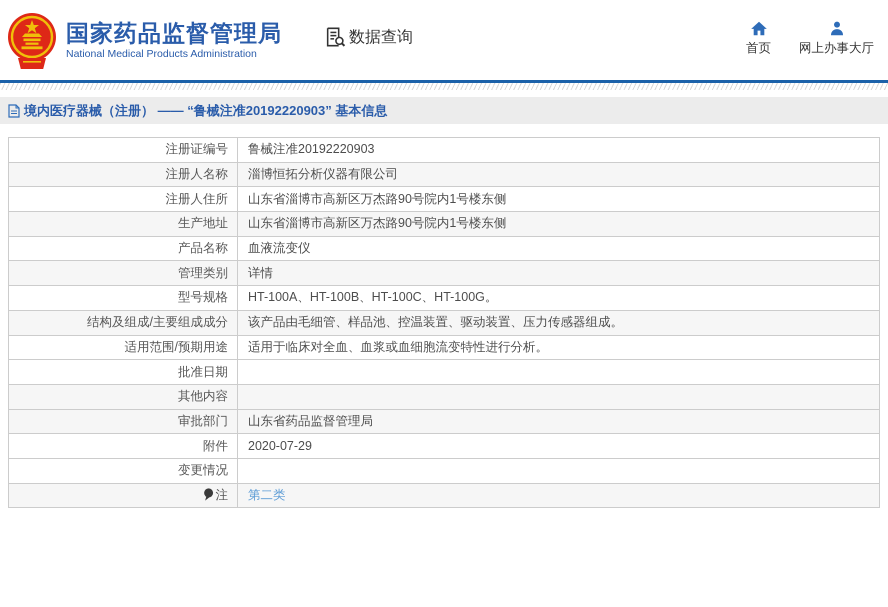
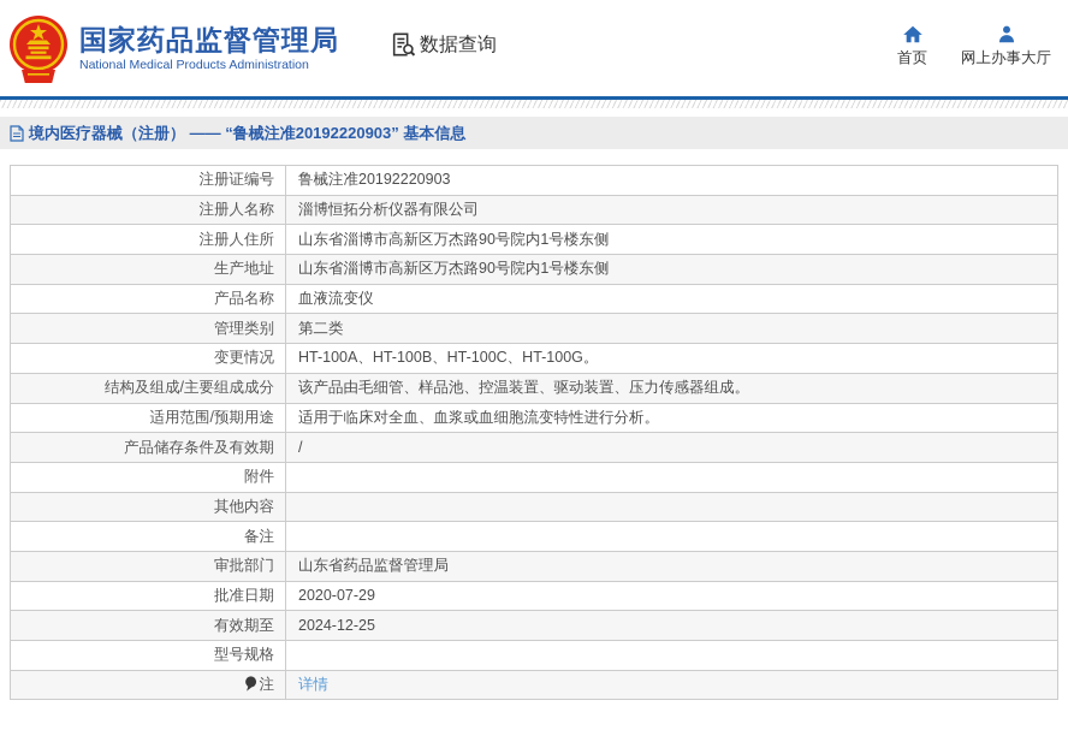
  国家药品监督管理局
  National Medical Products Administration
  数据查询
  首页
  网上办事大厅
  境内医疗器械（注册） —— “鲁械注准20192220903” 基本信息
  注册证编号	鲁械注准20192220903
  注册人名称	淄博恒拓分析仪器有限公司
  注册人住所	山东省淄博市高新区万杰路90号院内1号楼东侧
  生产地址	山东省淄博市高新区万杰路90号院内1号楼东侧
  产品名称	血液流变仪
- 管理类别	详情
+ 管理类别	第二类
- 型号规格	HT-100A、HT-100B、HT-100C、HT-100G。
+ 变更情况	HT-100A、HT-100B、HT-100C、HT-100G。
  结构及组成/主要组成成分	该产品由毛细管、样品池、控温装置、驱动装置、压力传感器组成。
  适用范围/预期用途	适用于临床对全血、血浆或血细胞流变特性进行分析。
+ 产品储存条件及有效期	/
- 批准日期
+ 附件
  其他内容
+ 备注
  审批部门	山东省药品监督管理局
- 附件	2020-07-29
+ 批准日期	2020-07-29
+ 有效期至	2024-12-25
- 变更情况
+ 型号规格
- 注	第二类
+ 注	详情
